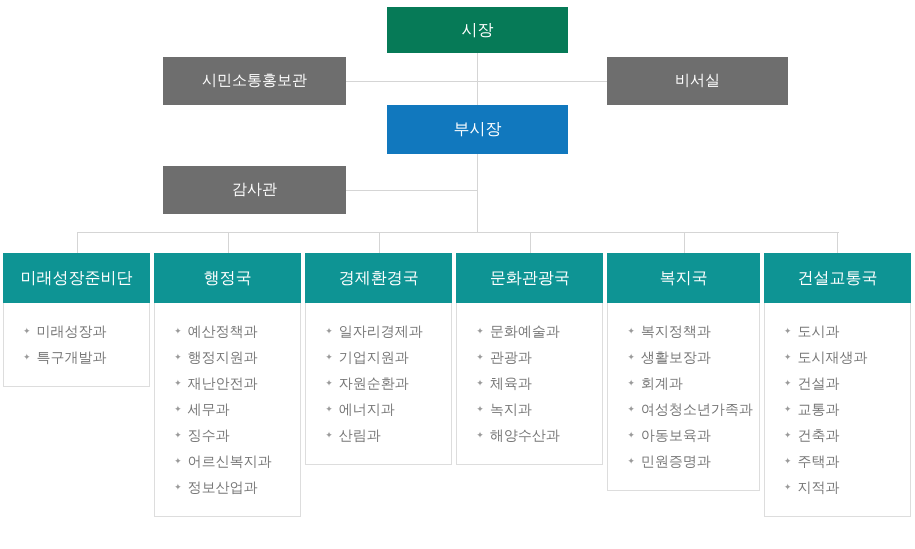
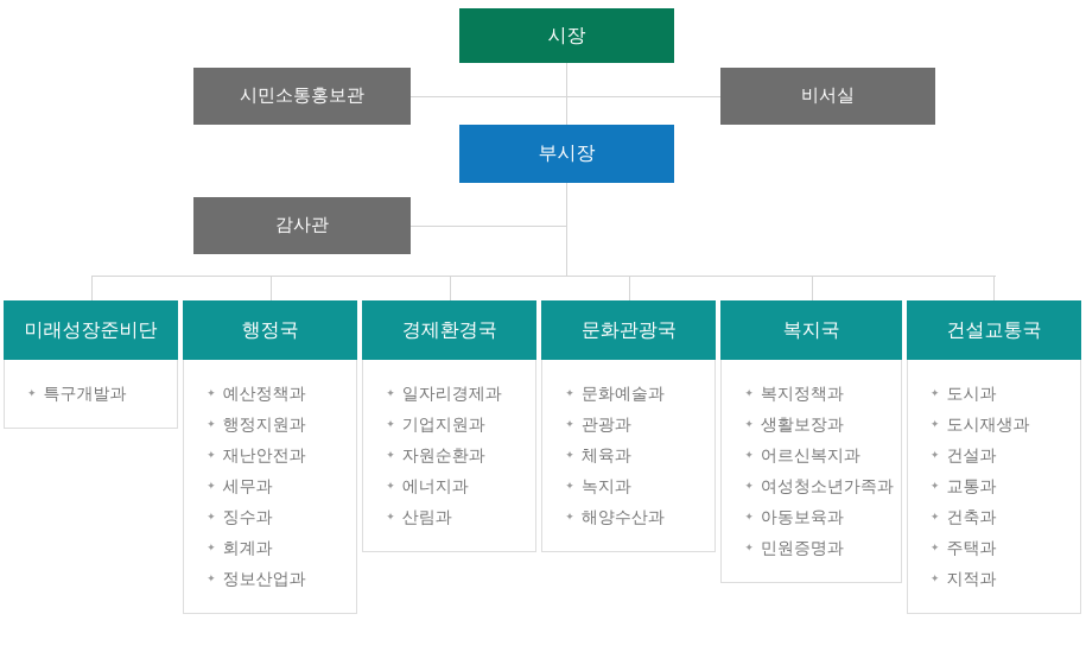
  시장
  시민소통홍보관
  비서실
  부시장
  감사관
  미래성장준비단
- ✦ 미래성장과
  ✦ 특구개발과
  행정국
  ✦ 예산정책과
  ✦ 행정지원과
  ✦ 재난안전과
  ✦ 세무과
  ✦ 징수과
- ✦ 어르신복지과
+ ✦ 회계과
  ✦ 정보산업과
  경제환경국
  ✦ 일자리경제과
  ✦ 기업지원과
  ✦ 자원순환과
  ✦ 에너지과
  ✦ 산림과
  문화관광국
  ✦ 문화예술과
  ✦ 관광과
  ✦ 체육과
  ✦ 녹지과
  ✦ 해양수산과
  복지국
  ✦ 복지정책과
  ✦ 생활보장과
- ✦ 회계과
+ ✦ 어르신복지과
  ✦ 여성청소년가족과
  ✦ 아동보육과
  ✦ 민원증명과
  건설교통국
  ✦ 도시과
  ✦ 도시재생과
  ✦ 건설과
  ✦ 교통과
  ✦ 건축과
  ✦ 주택과
  ✦ 지적과
